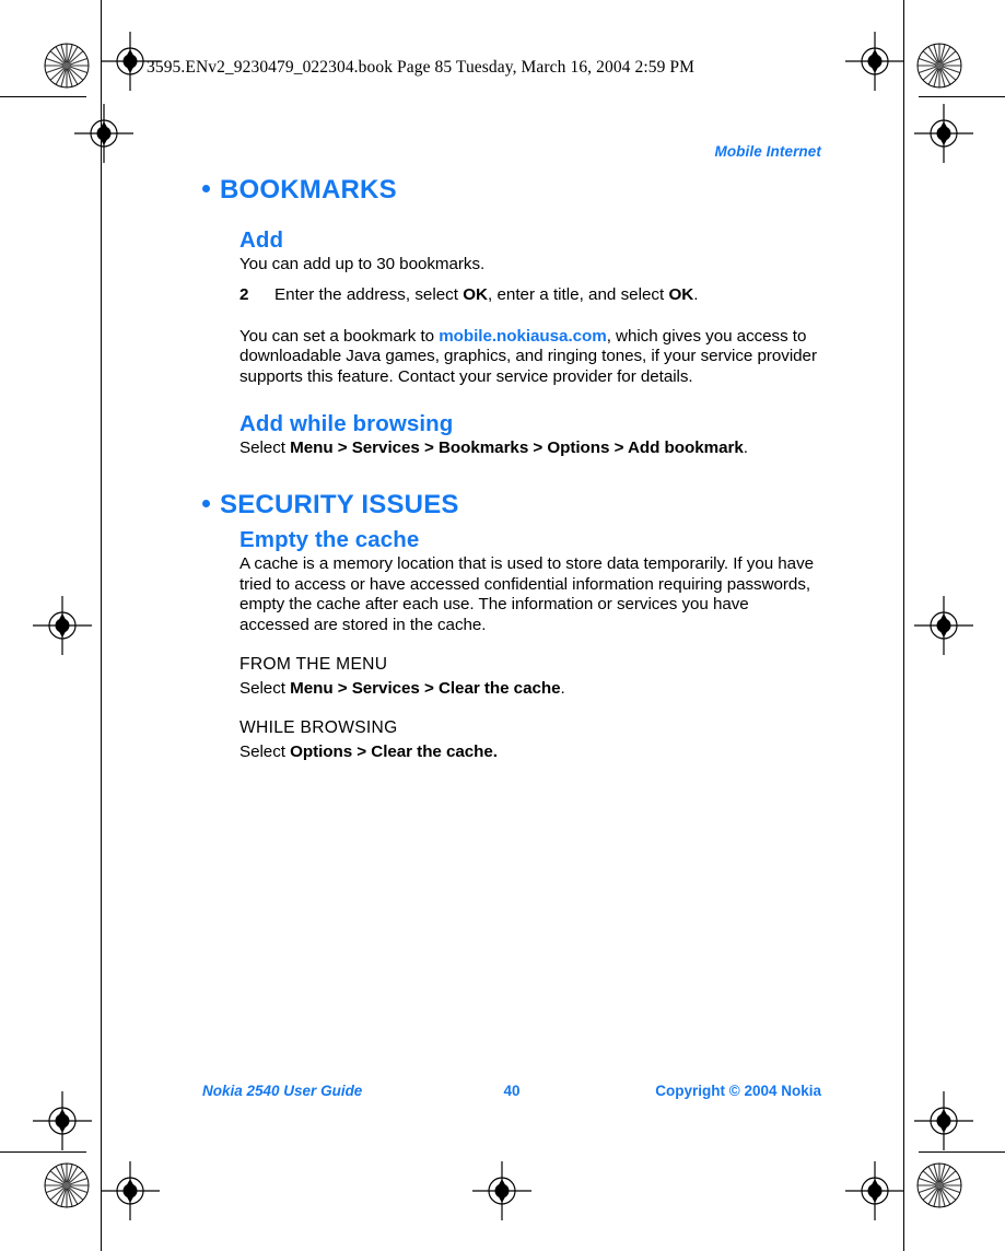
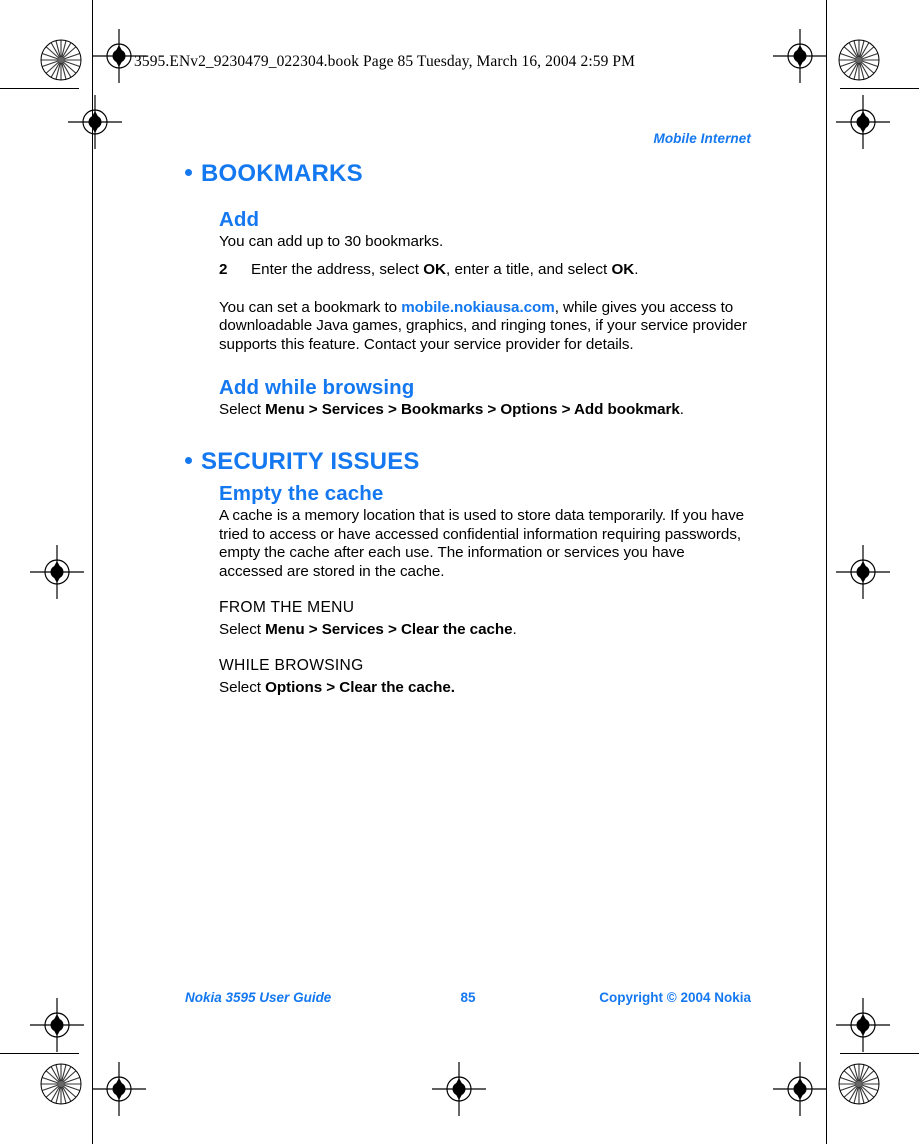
  3595.ENv2_9230479_022304.book Page 85 Tuesday, March 16, 2004 2:59 PM
  Mobile Internet
  BOOKMARKS
  Add
  You can add up to 30 bookmarks.
  2
  Enter the address, select OK, enter a title, and select OK.
- You can set a bookmark to mobile.nokiausa.com, which gives you access to downloadable Java games, graphics, and ringing tones, if your service provider supports this feature. Contact your service provider for details.
+ You can set a bookmark to mobile.nokiausa.com, while gives you access to downloadable Java games, graphics, and ringing tones, if your service provider supports this feature. Contact your service provider for details.
  Add while browsing
  Select Menu > Services > Bookmarks > Options > Add bookmark.
  SECURITY ISSUES
  Empty the cache
  A cache is a memory location that is used to store data temporarily. If you have tried to access or have accessed confidential information requiring passwords, empty the cache after each use. The information or services you have accessed are stored in the cache.
  FROM THE MENU
  Select Menu > Services > Clear the cache.
  WHILE BROWSING
  Select Options > Clear the cache.
- Nokia 2540 User Guide
+ Nokia 3595 User Guide
- 40
+ 85
  Copyright © 2004 Nokia
